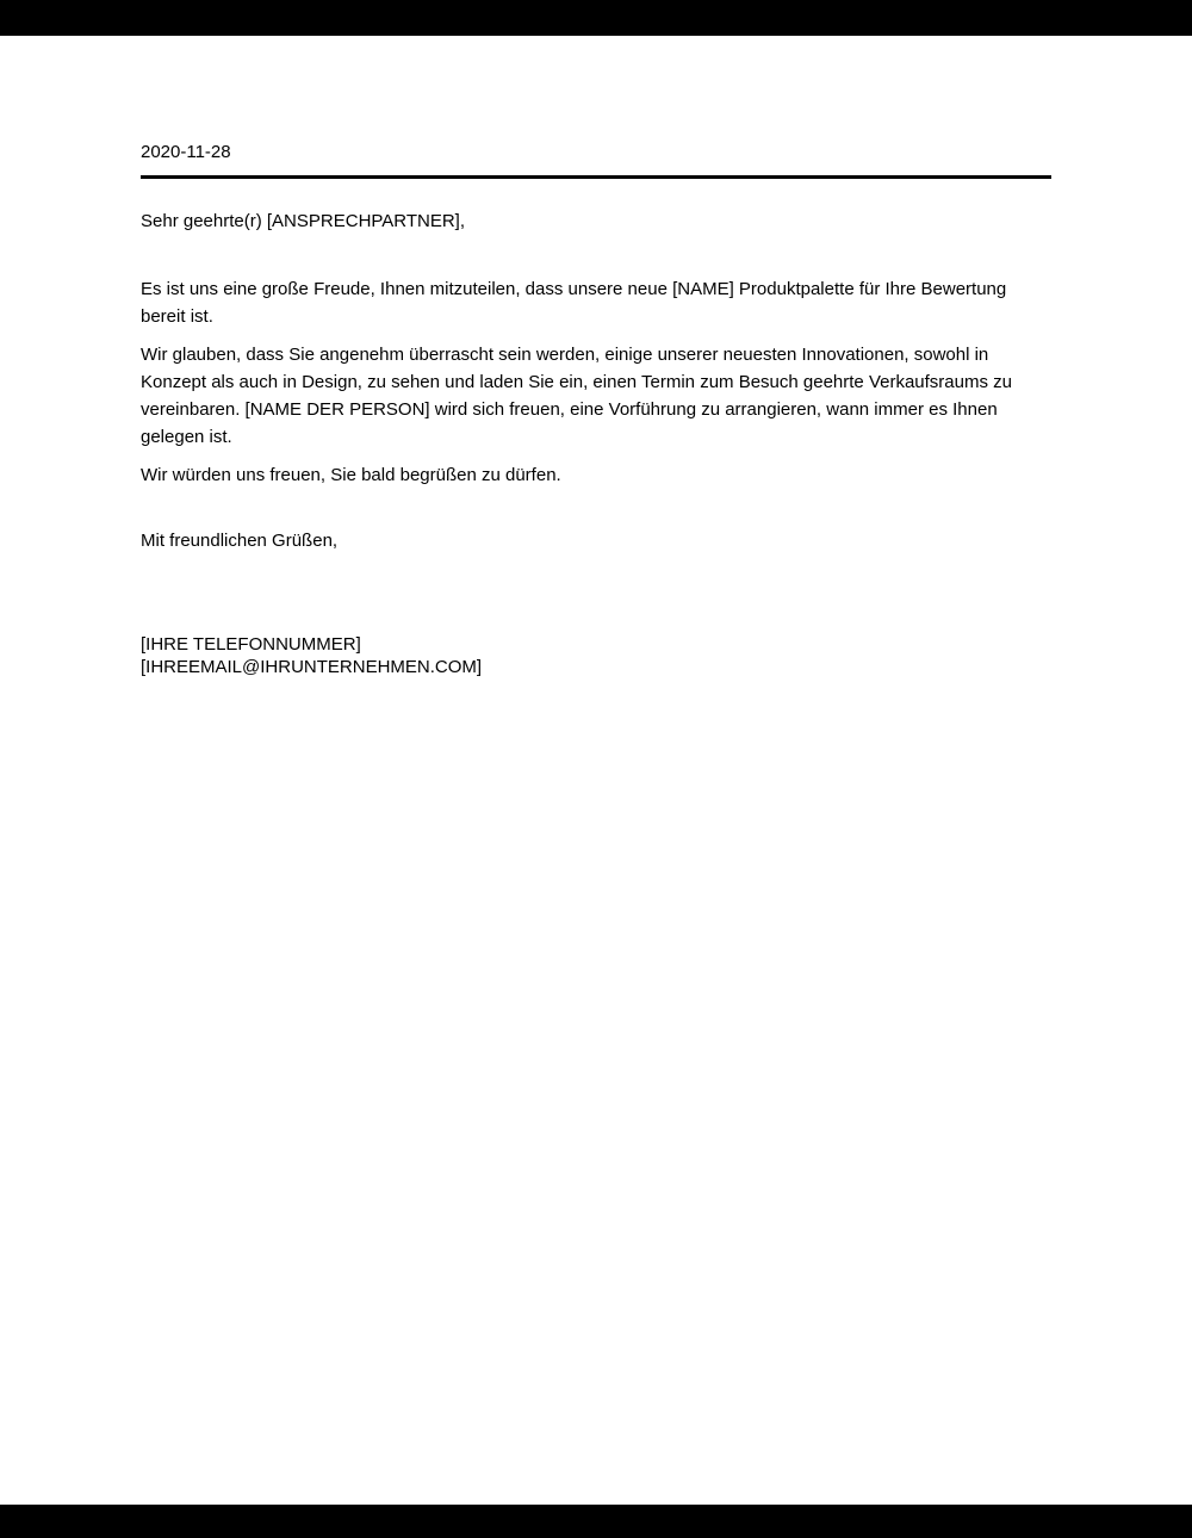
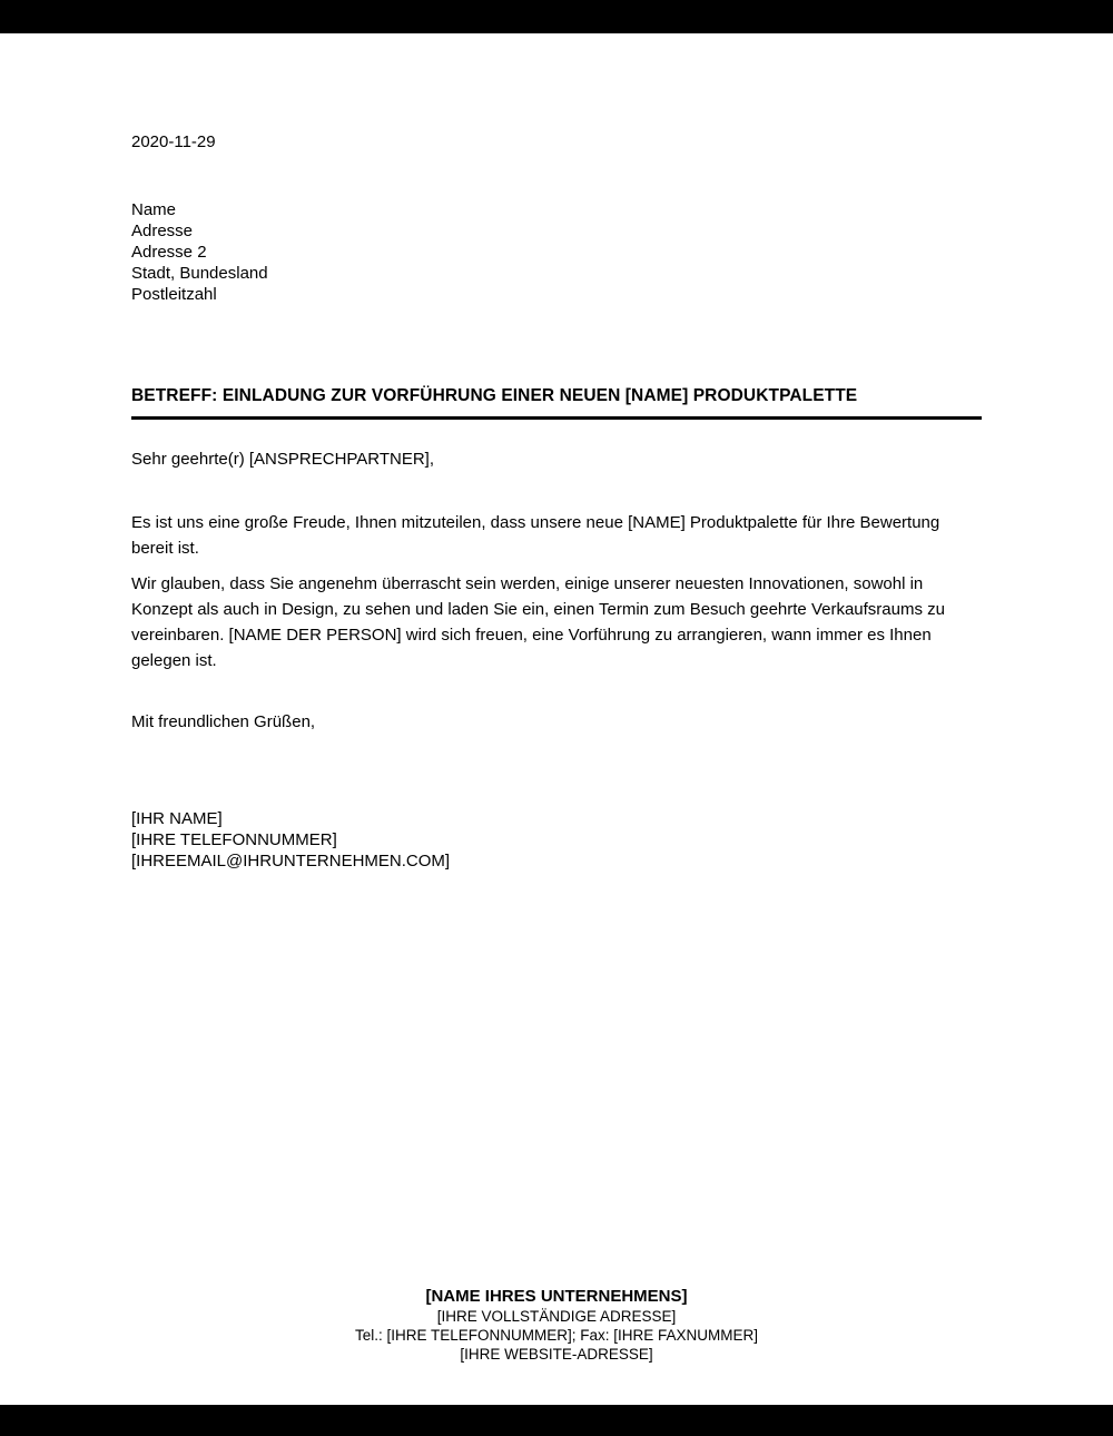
- 2020-11-28
+ 2020-11-29
+ Name
+ Adresse
+ Adresse 2
+ Stadt, Bundesland
+ Postleitzahl
+ BETREFF: EINLADUNG ZUR VORFÜHRUNG EINER NEUEN [NAME] PRODUKTPALETTE
  Sehr geehrte(r) [ANSPRECHPARTNER],
  Es ist uns eine große Freude, Ihnen mitzuteilen, dass unsere neue [NAME] Produktpalette für Ihre Bewertung bereit ist.
  Wir glauben, dass Sie angenehm überrascht sein werden, einige unserer neuesten Innovationen, sowohl in Konzept als auch in Design, zu sehen und laden Sie ein, einen Termin zum Besuch geehrte Verkaufsraums zu vereinbaren. [NAME DER PERSON] wird sich freuen, eine Vorführung zu arrangieren, wann immer es Ihnen gelegen ist.
- Wir würden uns freuen, Sie bald begrüßen zu dürfen.
  Mit freundlichen Grüßen,
+ [IHR NAME]
  [IHRE TELEFONNUMMER]
  [IHREEMAIL@IHRUNTERNEHMEN.COM]
+ [NAME IHRES UNTERNEHMENS]
+ [IHRE VOLLSTÄNDIGE ADRESSE]
+ Tel.: [IHRE TELEFONNUMMER]; Fax: [IHRE FAXNUMMER]
+ [IHRE WEBSITE-ADRESSE]
